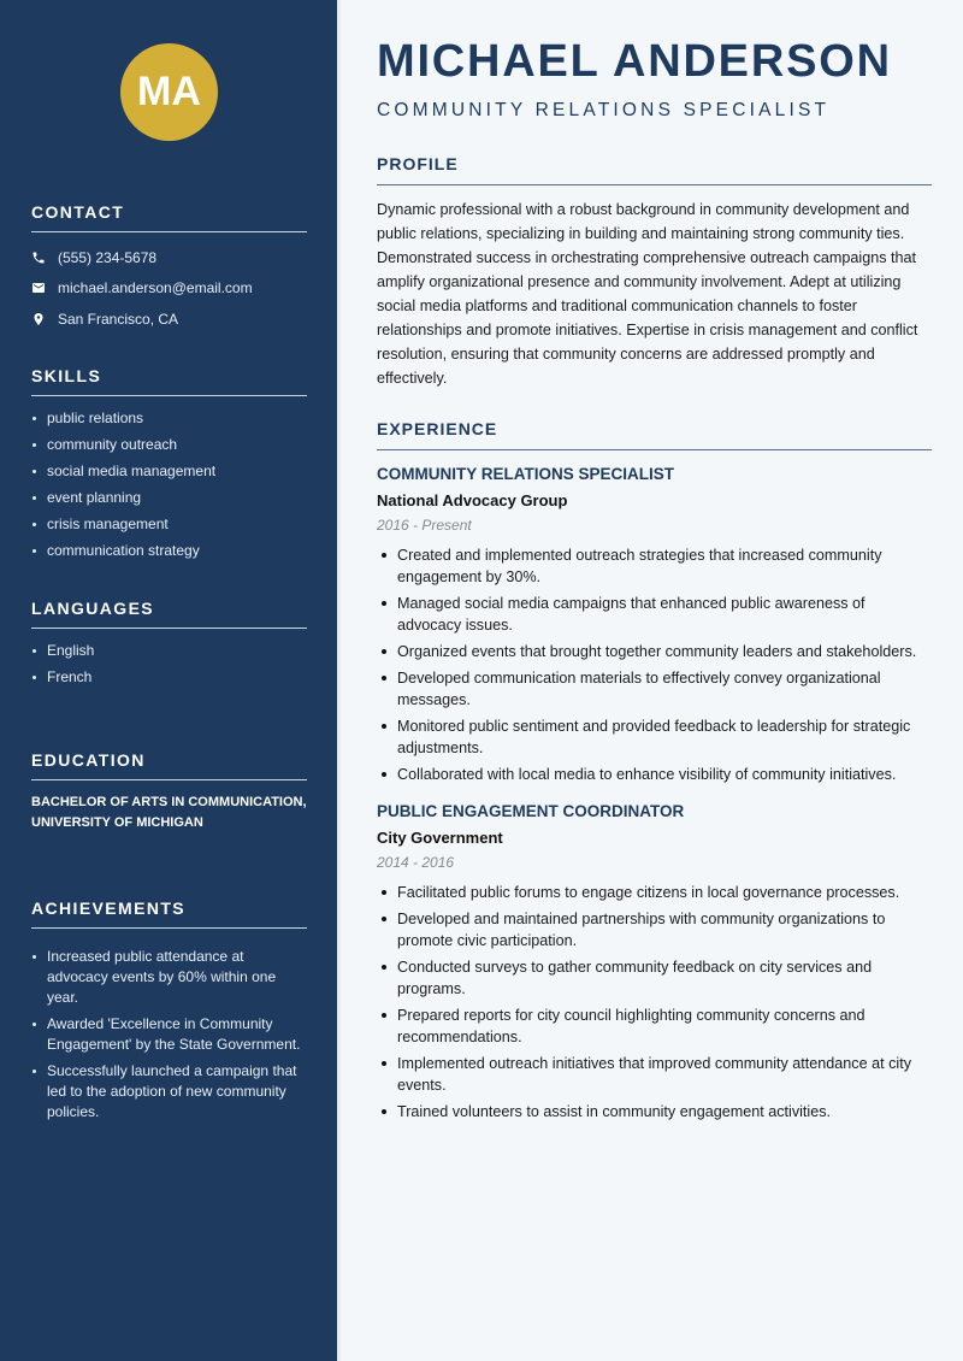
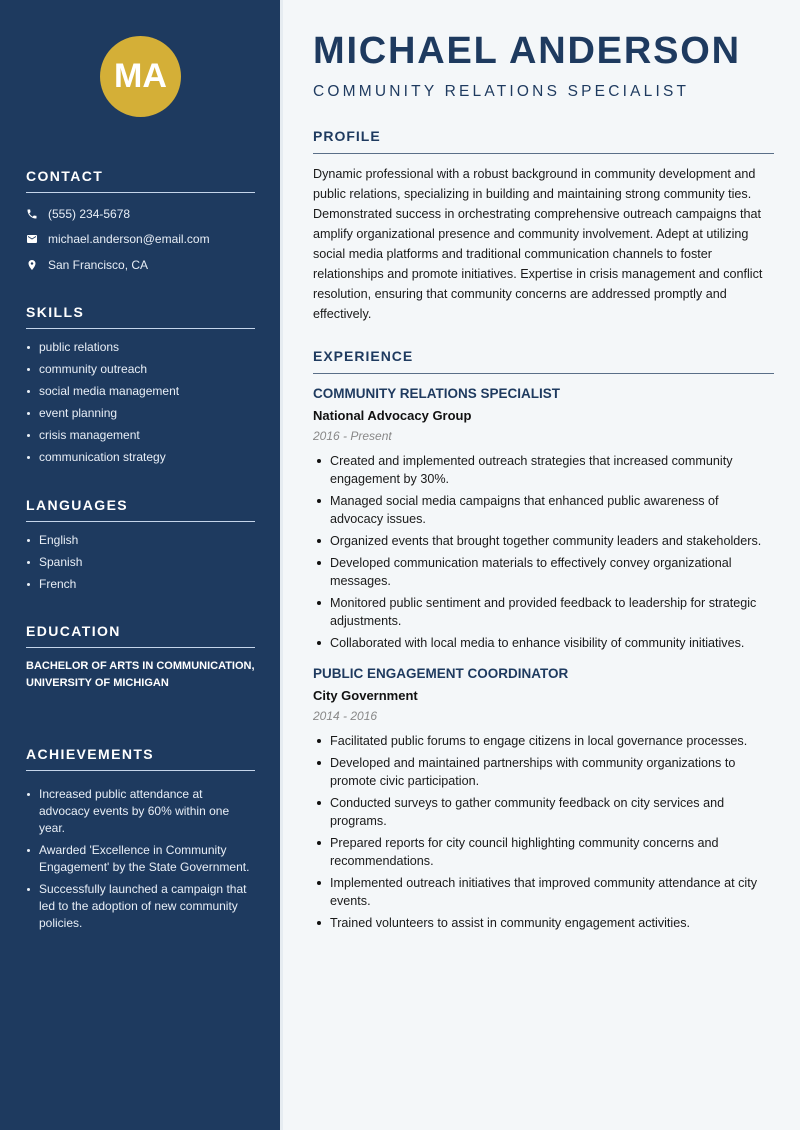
  MA
  CONTACT
  (555) 234-5678
  michael.anderson@email.com
  San Francisco, CA
  SKILLS
  public relations
  community outreach
  social media management
  event planning
  crisis management
  communication strategy
  LANGUAGES
  English
+ Spanish
  French
  EDUCATION
  BACHELOR OF ARTS IN COMMUNICATION, UNIVERSITY OF MICHIGAN
  ACHIEVEMENTS
  Increased public attendance at advocacy events by 60% within one year.
  Awarded 'Excellence in Community Engagement' by the State Government.
  Successfully launched a campaign that led to the adoption of new community policies.
  MICHAEL ANDERSON
  COMMUNITY RELATIONS SPECIALIST
  PROFILE
  Dynamic professional with a robust background in community development and public relations, specializing in building and maintaining strong community ties. Demonstrated success in orchestrating comprehensive outreach campaigns that amplify organizational presence and community involvement. Adept at utilizing social media platforms and traditional communication channels to foster relationships and promote initiatives. Expertise in crisis management and conflict resolution, ensuring that community concerns are addressed promptly and effectively.
  EXPERIENCE
  COMMUNITY RELATIONS SPECIALIST
  National Advocacy Group
  2016 - Present
  Created and implemented outreach strategies that increased community engagement by 30%.
  Managed social media campaigns that enhanced public awareness of advocacy issues.
  Organized events that brought together community leaders and stakeholders.
  Developed communication materials to effectively convey organizational messages.
  Monitored public sentiment and provided feedback to leadership for strategic adjustments.
  Collaborated with local media to enhance visibility of community initiatives.
  PUBLIC ENGAGEMENT COORDINATOR
  City Government
  2014 - 2016
  Facilitated public forums to engage citizens in local governance processes.
  Developed and maintained partnerships with community organizations to promote civic participation.
  Conducted surveys to gather community feedback on city services and programs.
  Prepared reports for city council highlighting community concerns and recommendations.
  Implemented outreach initiatives that improved community attendance at city events.
  Trained volunteers to assist in community engagement activities.
